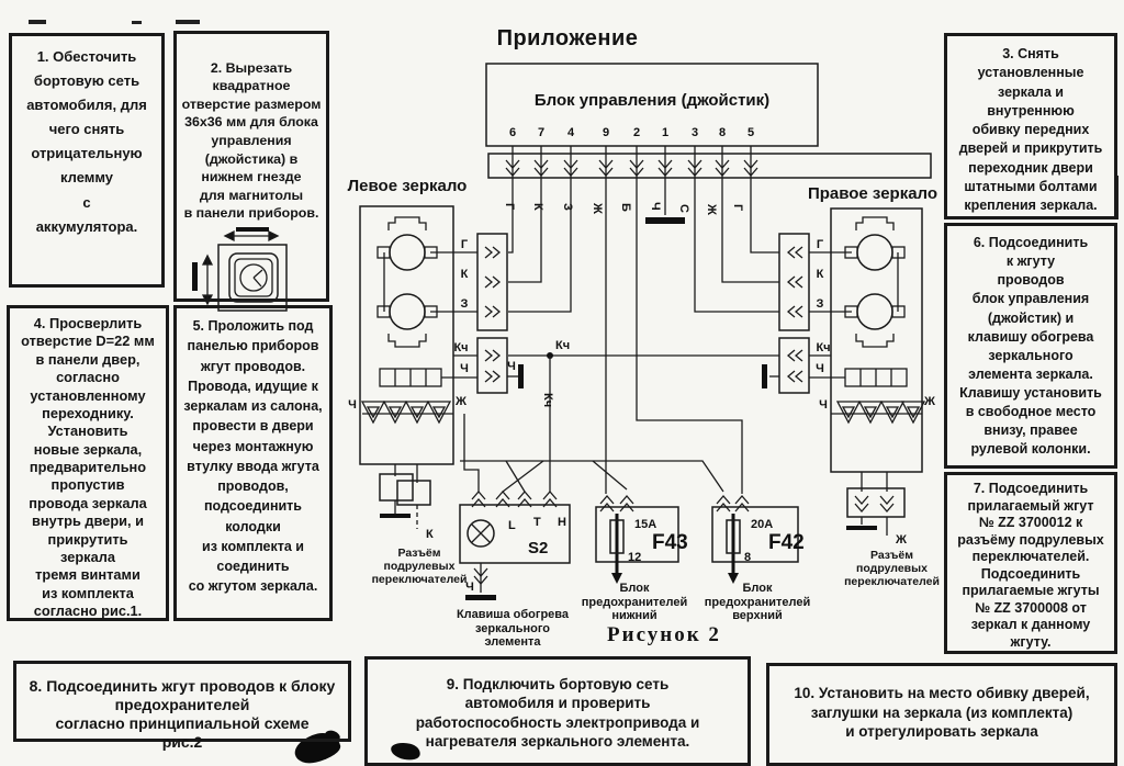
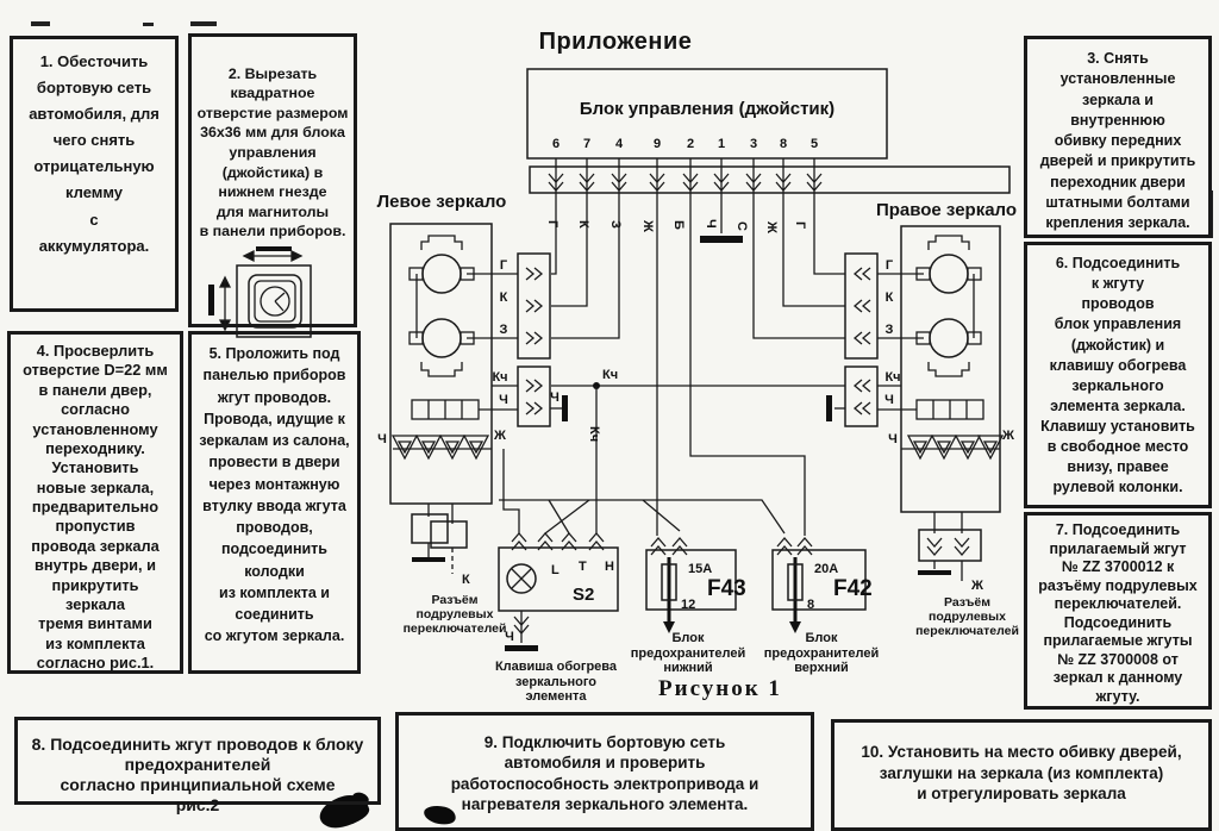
  Приложение
- Рисунок 2
+ Рисунок 1
  1. Обесточить
  бортовую сеть
  автомобиля, для
  чего снять
  отрицательную
  клемму
  с
  аккумулятора.
  2. Вырезать
  квадратное
  отверстие размером
  36х36 мм для блока
  управления
  (джойстика) в
  нижнем гнезде
  для магнитолы
  в панели приборов.
  3. Снять
  установленные
  зеркала и
  внутреннюю
  обивку передних
  дверей и прикрутить
  переходник двери
  штатными болтами
  крепления зеркала.
  4. Просверлить
  отверстие D=22 мм
  в панели двер,
  согласно
  установленному
  переходнику.
  Установить
  новые зеркала,
  предварительно
  пропустив
  провода зеркала
  внутрь двери, и
  прикрутить
  зеркала
  тремя винтами
  из комплекта
  согласно рис.1.
  5. Проложить под
  панелью приборов
  жгут проводов.
  Провода, идущие к
  зеркалам из салона,
  провести в двери
  через монтажную
  втулку ввода жгута
  проводов,
  подсоединить
  колодки
  из комплекта и
  соединить
  со жгутом зеркала.
  6. Подсоединить
  к жгуту
  проводов
  блок управления
  (джойстик) и
  клавишу обогрева
  зеркального
  элемента зеркала.
  Клавишу установить
  в свободное место
  внизу, правее
  рулевой колонки.
  7. Подсоединить
  прилагаемый жгут
  № ZZ 3700012 к
  разъёму подрулевых
  переключателей.
  Подсоединить
  прилагаемые жгуты
  № ZZ 3700008 от
  зеркал к данному
  жгуту.
  8. Подсоединить жгут проводов к блоку
  предохранителей
  согласно принципиальной схеме
  рис.2
  9. Подключить бортовую сеть
  автомобиля и проверить
  работоспособность электропривода и
  нагревателя зеркального элемента.
  10. Установить на место обивку дверей,
  заглушки на зеркала (из комплекта)
  и отрегулировать зеркала
  Левое зеркало
  Правое зеркало
  Разъём
  подрулевых
  переключателей
  Разъём
  подрулевых
  переключателей
  Клавиша обогрева
  зеркального
  элемента
  Блок
  предохранителей
  нижний
  Блок
  предохранителей
  верхний
  Блок управления (джойстик)
  6
  7
  4
  9
  2
  1
  3
  8
  5
  Кч
  Ч
  Ж
  Г
  К
  З
  Кч
  Ч
  Ч
  К
  L
  T
  H
  S2
  Ч
  15А
  F43
  12
  20А
  F42
  8
  Г
  К
  З
  Кч
  Ч
  Ч
  Ж
  Ж
